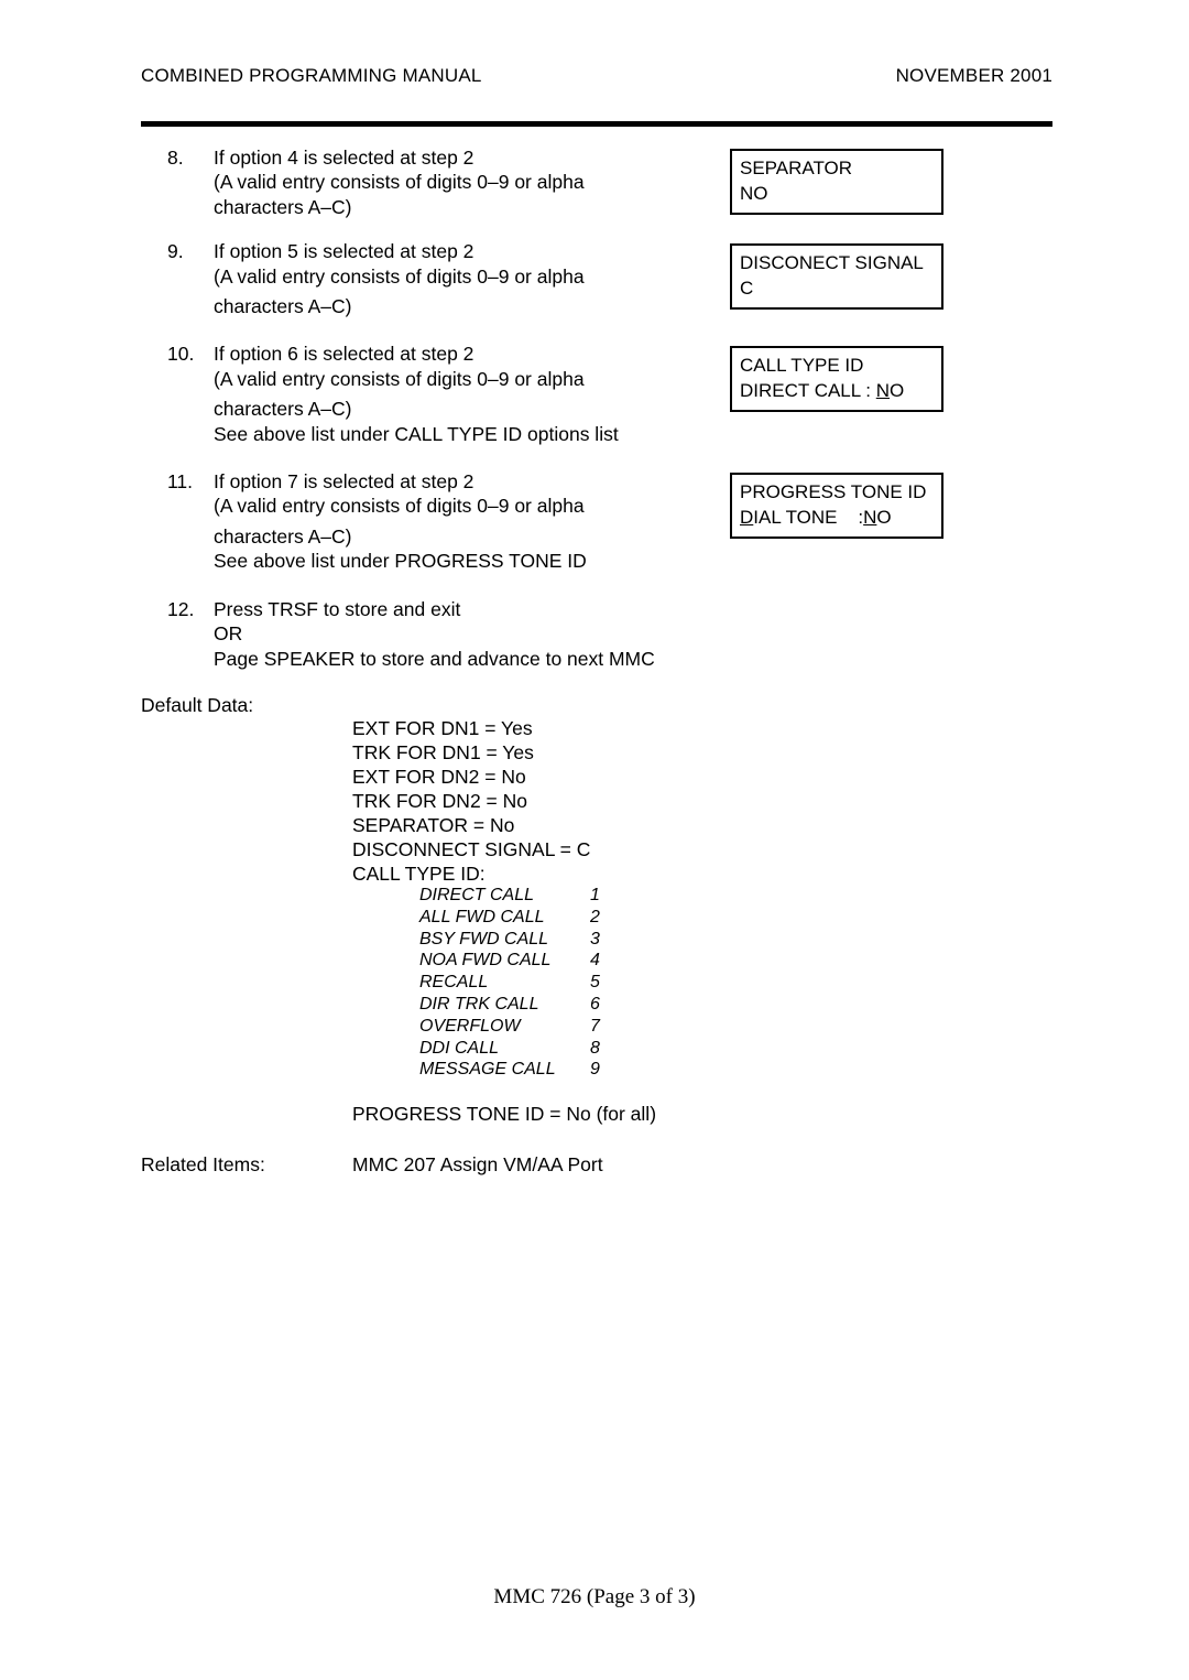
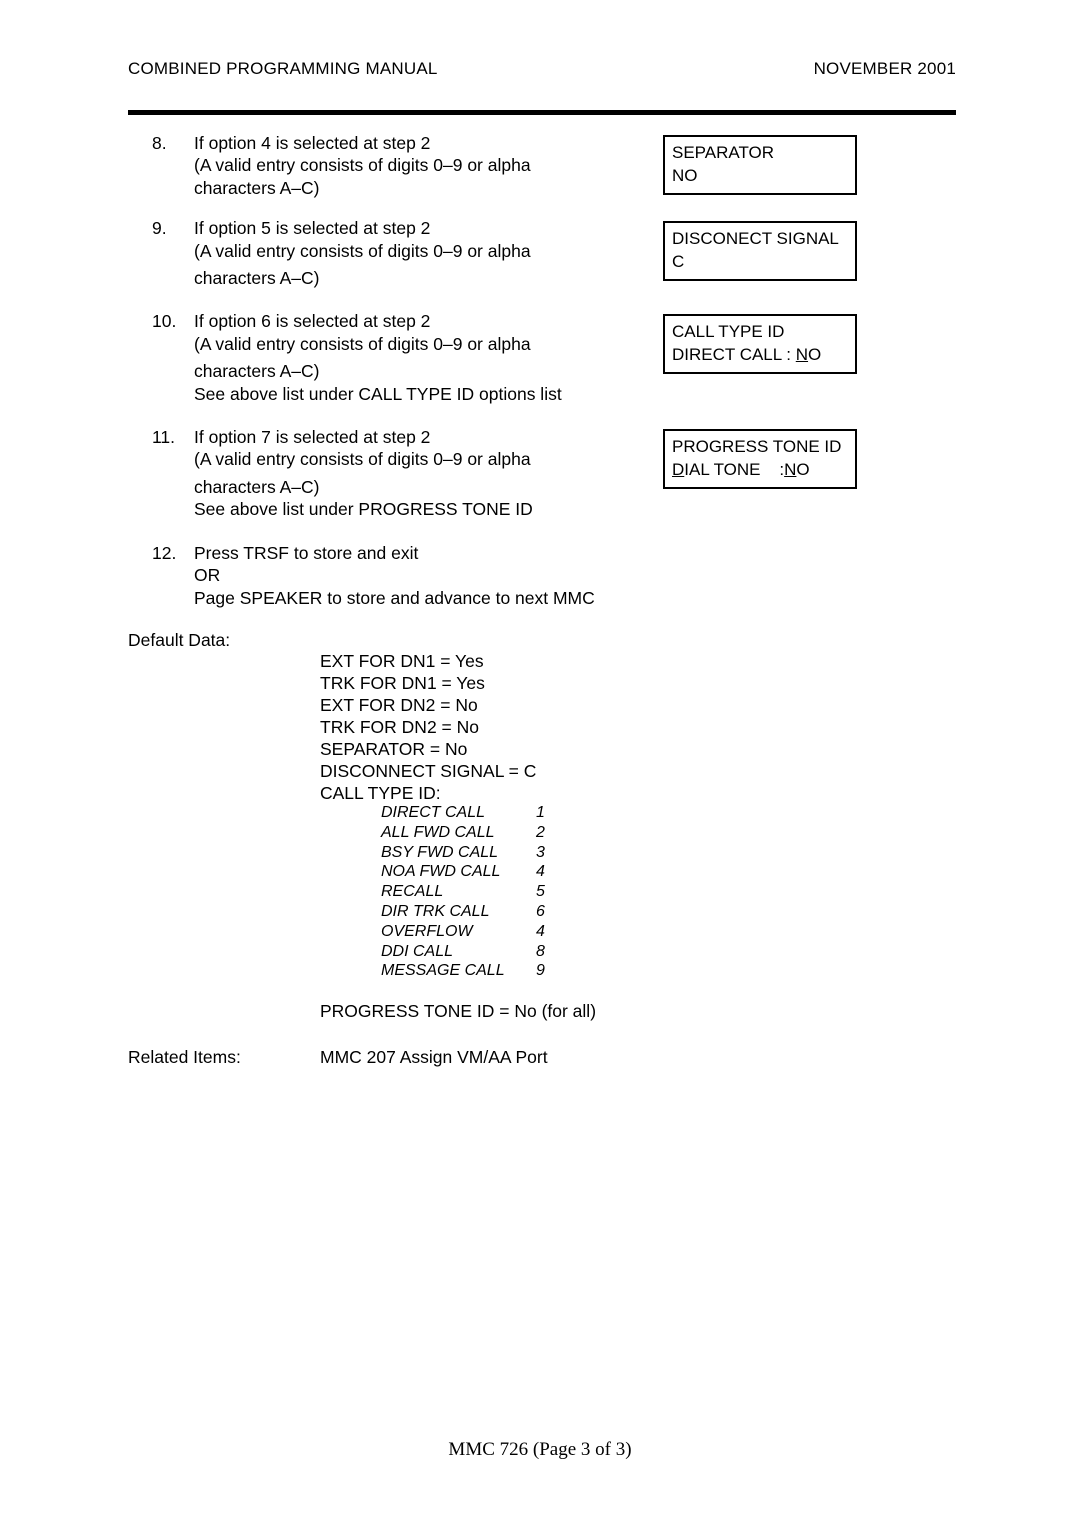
  COMBINED PROGRAMMING MANUAL
  NOVEMBER 2001
  8.
  If option 4 is selected at step 2
  (A valid entry consists of digits 0–9 or alpha
  characters A–C)
  9.
  If option 5 is selected at step 2
  (A valid entry consists of digits 0–9 or alpha
  characters A–C)
  10.
  If option 6 is selected at step 2
  (A valid entry consists of digits 0–9 or alpha
  characters A–C)
  See above list under CALL TYPE ID options list
  11.
  If option 7 is selected at step 2
  (A valid entry consists of digits 0–9 or alpha
  characters A–C)
  See above list under PROGRESS TONE ID
  12.
  Press TRSF to store and exit
  OR
  Page SPEAKER to store and advance to next MMC
  SEPARATOR
  NO
  DISCONECT SIGNAL
  C
  CALL TYPE ID
  DIRECT CALL : NO
  PROGRESS TONE ID
  DIAL TONE :NO
  Default Data:
  EXT FOR DN1 = Yes
  TRK FOR DN1 = Yes
  EXT FOR DN2 = No
  TRK FOR DN2 = No
  SEPARATOR = No
  DISCONNECT SIGNAL = C
  CALL TYPE ID:
  DIRECT CALL	1
  ALL FWD CALL	2
  BSY FWD CALL	3
  NOA FWD CALL	4
  RECALL	5
  DIR TRK CALL	6
- OVERFLOW	7
+ OVERFLOW	4
  DDI CALL	8
  MESSAGE CALL	9
  PROGRESS TONE ID = No (for all)
  Related Items:
  MMC 207 Assign VM/AA Port
  MMC 726 (Page 3 of 3)
